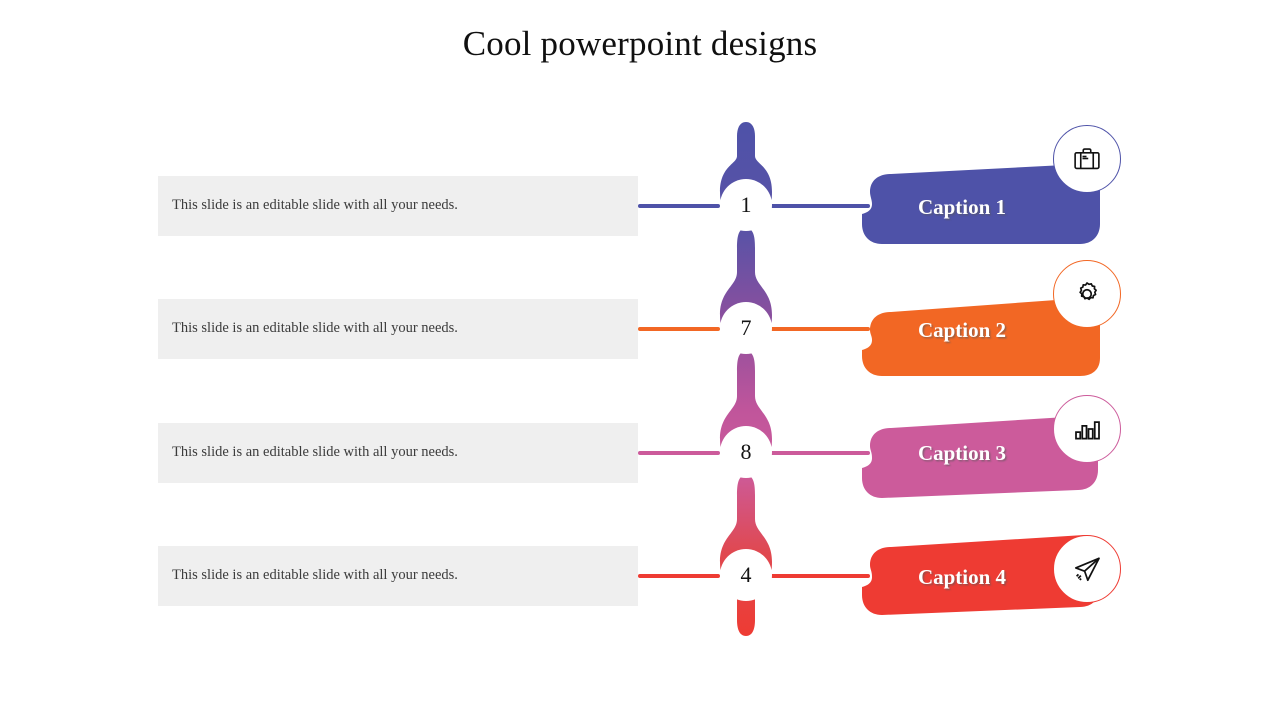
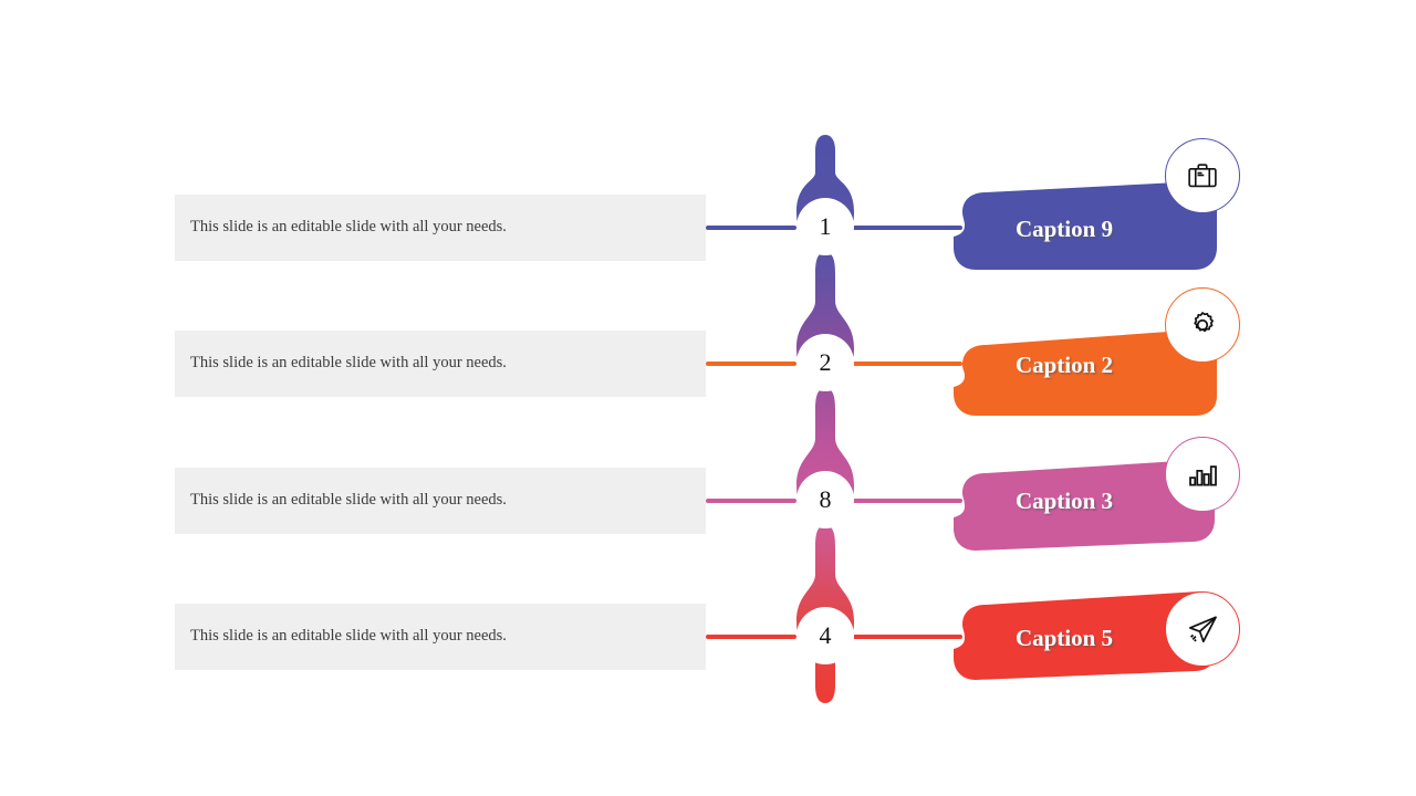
- Cool powerpoint designs
  This slide is an editable slide with all your needs.
- Caption 1
+ Caption 9
  1
  This slide is an editable slide with all your needs.
  Caption 2
- 7
+ 2
  This slide is an editable slide with all your needs.
  Caption 3
  8
  This slide is an editable slide with all your needs.
- Caption 4
+ Caption 5
  4
